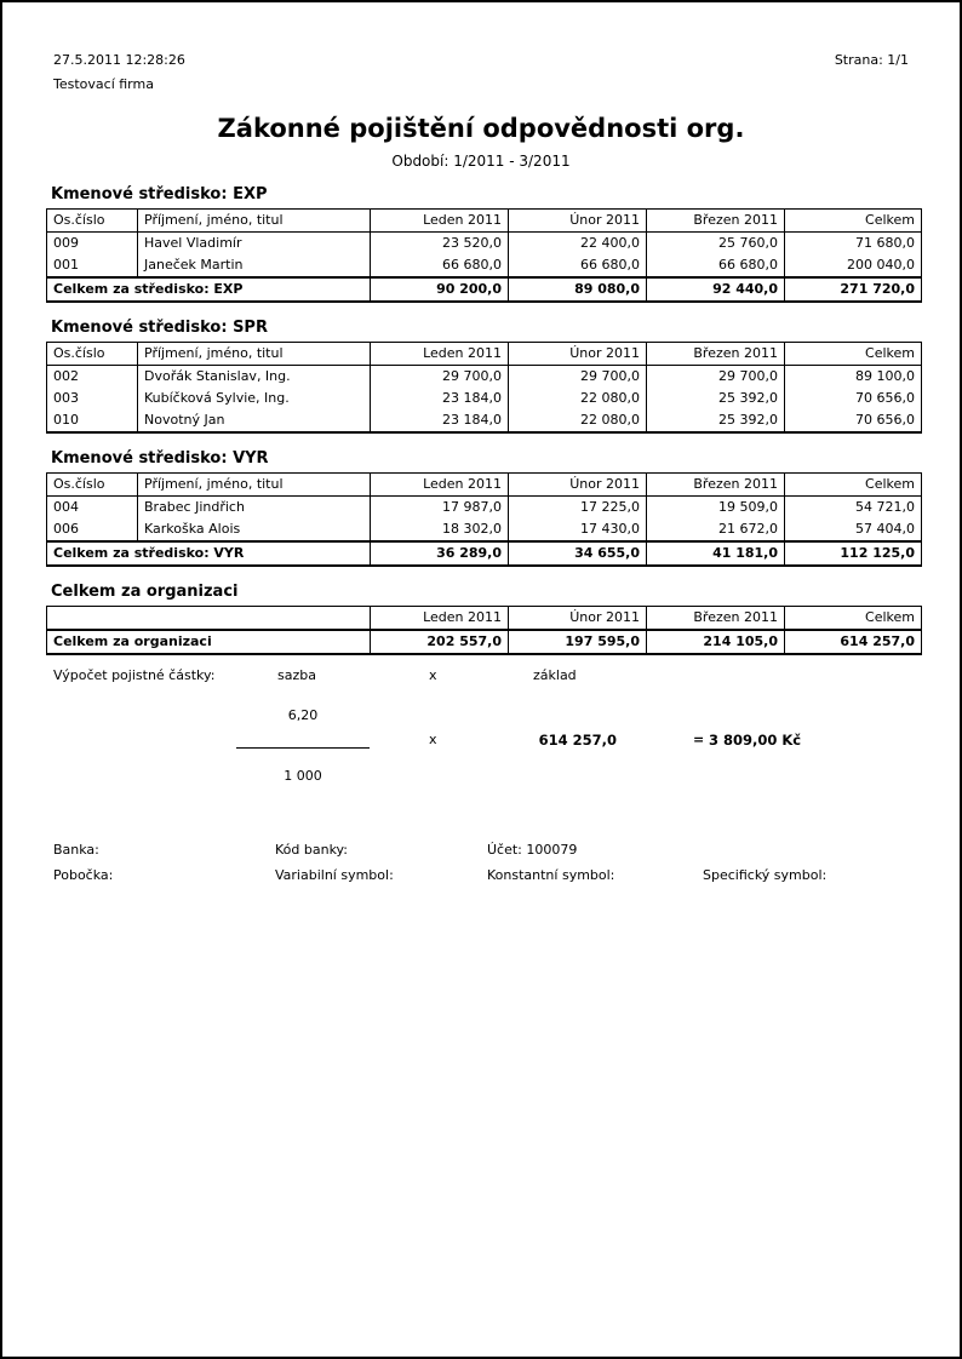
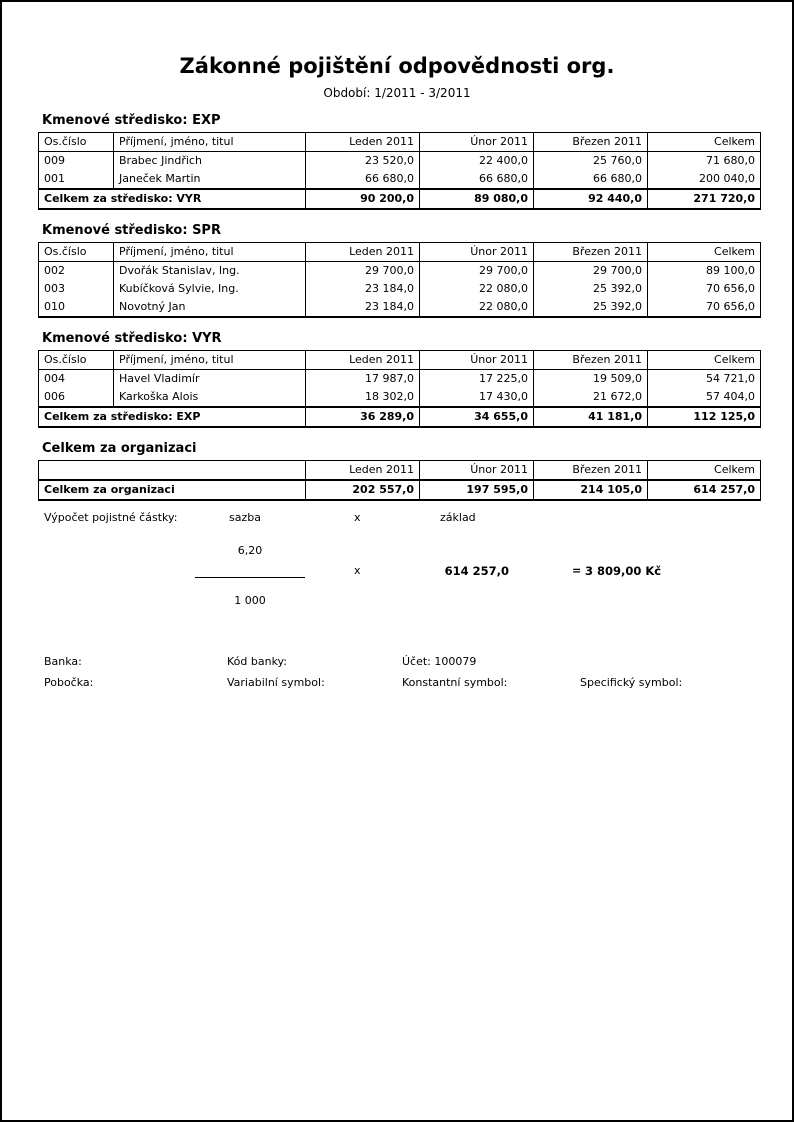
- 27.5.2011 12:28:26
- Testovací firma
- Strana: 1/1
  Zákonné pojištění odpovědnosti org.
  Období: 1/2011 - 3/2011
  Kmenové středisko: EXP
  Os.číslo	Příjmení, jméno, titul	Leden 2011	Únor 2011	Březen 2011	Celkem
- 009	Havel Vladimír	23 520,0	22 400,0	25 760,0	71 680,0
+ 009	Brabec Jindřich	23 520,0	22 400,0	25 760,0	71 680,0
  001	Janeček Martin	66 680,0	66 680,0	66 680,0	200 040,0
- Celkem za středisko: EXP	90 200,0	89 080,0	92 440,0	271 720,0
+ Celkem za středisko: VYR	90 200,0	89 080,0	92 440,0	271 720,0
  Kmenové středisko: SPR
  Os.číslo	Příjmení, jméno, titul	Leden 2011	Únor 2011	Březen 2011	Celkem
  002	Dvořák Stanislav, Ing.	29 700,0	29 700,0	29 700,0	89 100,0
  003	Kubíčková Sylvie, Ing.	23 184,0	22 080,0	25 392,0	70 656,0
  010	Novotný Jan	23 184,0	22 080,0	25 392,0	70 656,0
  Kmenové středisko: VYR
  Os.číslo	Příjmení, jméno, titul	Leden 2011	Únor 2011	Březen 2011	Celkem
- 004	Brabec Jindřich	17 987,0	17 225,0	19 509,0	54 721,0
+ 004	Havel Vladimír	17 987,0	17 225,0	19 509,0	54 721,0
  006	Karkoška Alois	18 302,0	17 430,0	21 672,0	57 404,0
- Celkem za středisko: VYR	36 289,0	34 655,0	41 181,0	112 125,0
+ Celkem za středisko: EXP	36 289,0	34 655,0	41 181,0	112 125,0
  Celkem za organizaci
  	Leden 2011	Únor 2011	Březen 2011	Celkem
  Celkem za organizaci	202 557,0	197 595,0	214 105,0	614 257,0
  Výpočet pojistné částky:
  sazba
  x
  základ
  6,20
  x
  614 257,0
  =
  3 809,00 Kč
  1 000
  Banka:
  Kód banky:
  Účet: 100079
  Pobočka:
  Variabilní symbol:
  Konstantní symbol:
  Specifický symbol:
